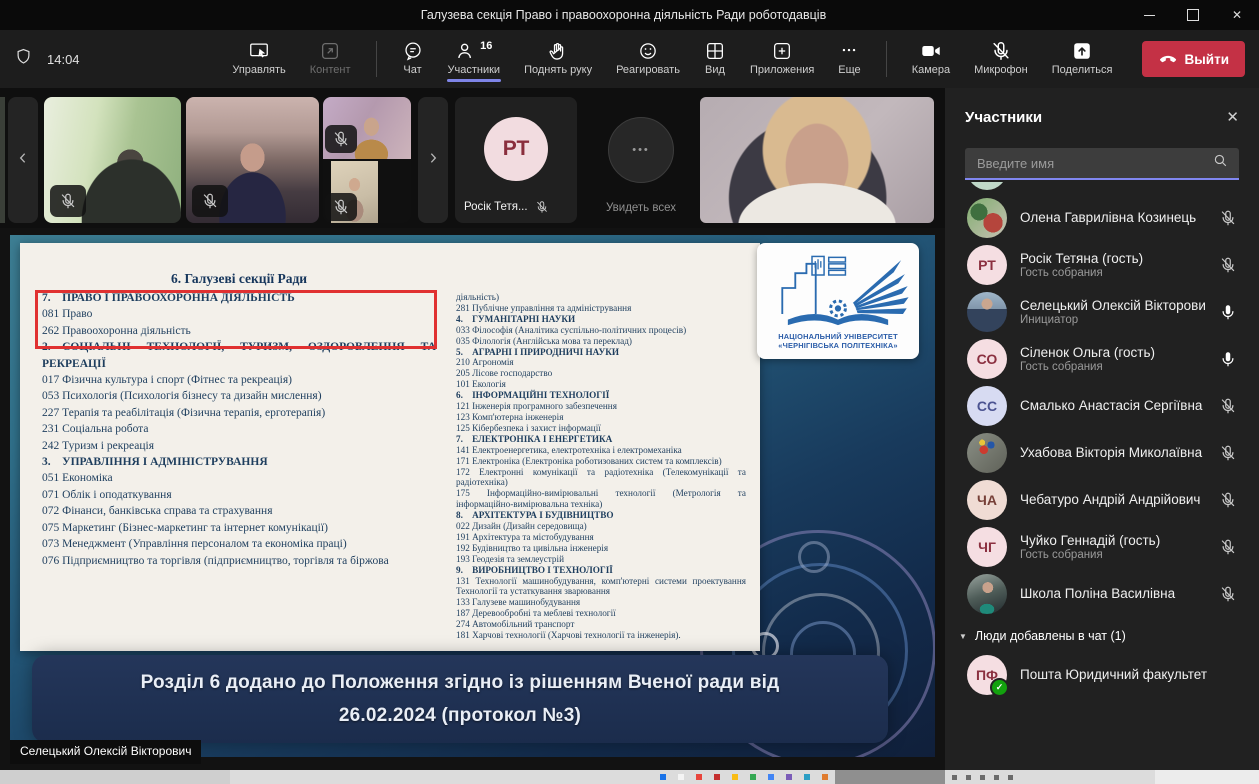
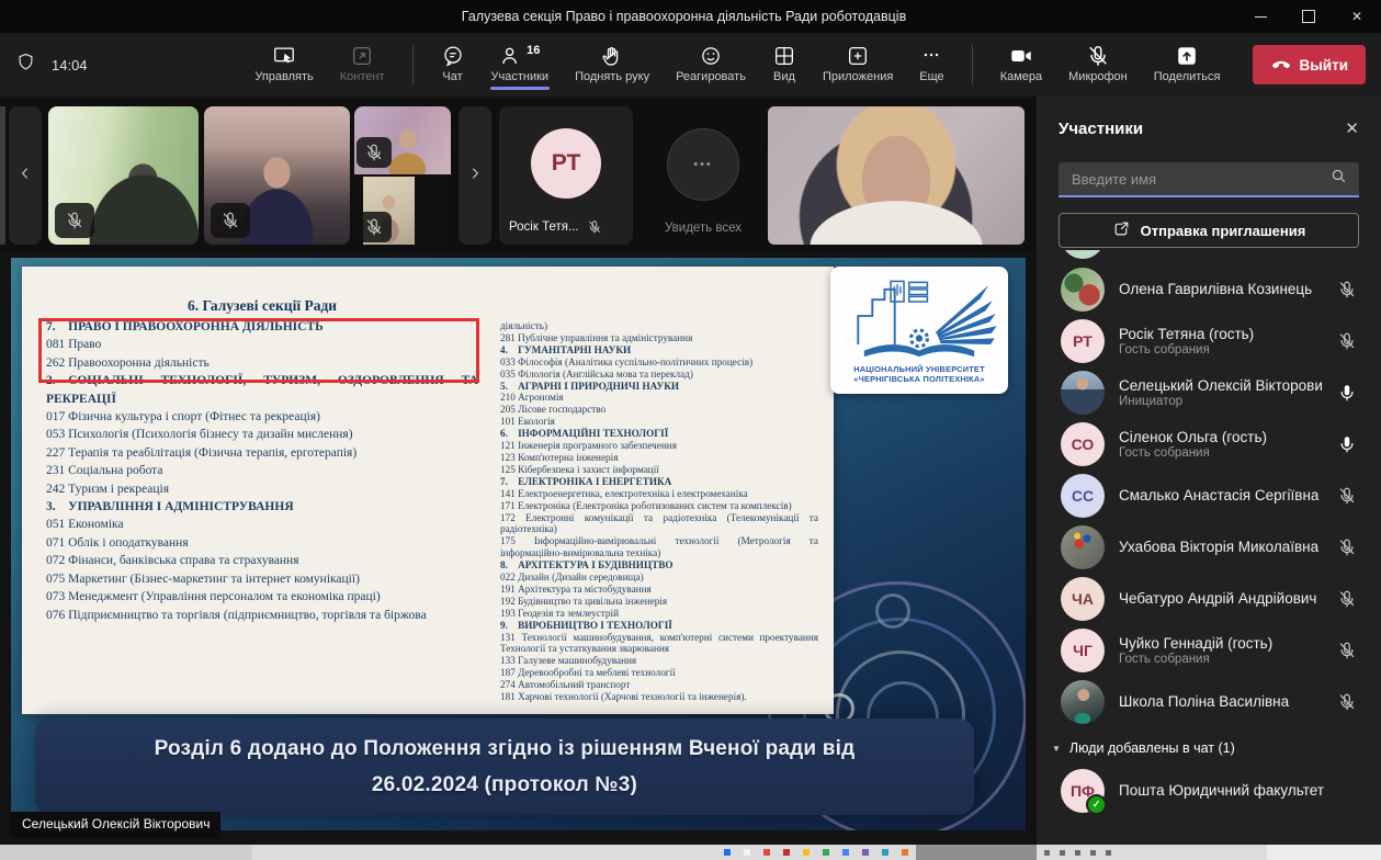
  Галузева секція Право і правоохоронна діяльність Ради роботодавців
  ✕
  14:04
  Управлять
  Контент
  Чат
  16
  Участники
  Поднять руку
  Реагировать
  Вид
  Приложения
  Еще
  Камера
  Микрофон
  Поделиться
  Выйти
  РТ
  Росік Тетя...
  •••
  Увидеть всех
  6. Галузеві секції Ради
  7. ПРАВО І ПРАВООХОРОННА ДІЯЛЬНІСТЬ
  081 Право
  262 Правоохоронна діяльність
  2. СОЦІАЛЬНІ ТЕХНОЛОГІЇ, ТУРИЗМ, ОЗДОРОВЛЕННЯ ТА РЕКРЕАЦІЇ
  017 Фізична культура і спорт (Фітнес та рекреація)
  053 Психологія (Психологія бізнесу та дизайн мислення)
  227 Терапія та реабілітація (Фізична терапія, ерготерапія)
  231 Соціальна робота
  242 Туризм і рекреація
  3. УПРАВЛІННЯ І АДМІНІСТРУВАННЯ
  051 Економіка
  071 Облік і оподаткування
  072 Фінанси, банківська справа та страхування
  075 Маркетинг (Бізнес-маркетинг та інтернет комунікації)
  073 Менеджмент (Управління персоналом та економіка праці)
  076 Підприємництво та торгівля (підприємництво, торгівля та біржова
  діяльність)
  281 Публічне управління та адміністрування
  4. ГУМАНІТАРНІ НАУКИ
  033 Філософія (Аналітика суспільно-політичних процесів)
  035 Філологія (Англійська мова та переклад)
  5. АГРАРНІ І ПРИРОДНИЧІ НАУКИ
  210 Агрономія
  205 Лісове господарство
  101 Екологія
  6. ІНФОРМАЦІЙНІ ТЕХНОЛОГІЇ
  121 Інженерія програмного забезпечення
  123 Комп'ютерна інженерія
  125 Кібербезпека і захист інформації
  7. ЕЛЕКТРОНІКА І ЕНЕРГЕТИКА
  141 Електроенергетика, електротехніка і електромеханіка
  171 Електроніка (Електроніка роботизованих систем та комплексів)
  172 Електронні комунікації та радіотехніка (Телекомунікації та радіотехніка)
  175 Інформаційно-вимірювальні технології (Метрологія та інформаційно-вимірювальна техніка)
  8. АРХІТЕКТУРА І БУДІВНИЦТВО
  022 Дизайн (Дизайн середовища)
  191 Архітектура та містобудування
  192 Будівництво та цивільна інженерія
  193 Геодезія та землеустрій
  9. ВИРОБНИЦТВО І ТЕХНОЛОГІЇ
  131 Технології машинобудування, комп'ютерні системи проектування Технології та устаткування зварювання
  133 Галузеве машинобудування
  187 Деревообробні та меблеві технології
  274 Автомобільний транспорт
  181 Харчові технології (Харчові технології та інженерія).
  НАЦІОНАЛЬНИЙ УНІВЕРСИТЕТ
  «ЧЕРНІГІВСЬКА ПОЛІТЕХНІКА»
  Розділ 6 додано до Положення згідно із рішенням Вченої ради від
  26.02.2024 (протокол №3)
  Селецький Олексій Вікторович
  Участники
  ✕
  Введите имя
+ Отправка приглашения
  Олена Гаврилівна Козинець
  РТ
  Росік Тетяна (гость)
  Гость собрания
  Селецький Олексій Вікторови
  Инициатор
  СО
  Сіленок Ольга (гость)
  Гость собрания
  СС
  Смалько Анастасія Сергіївна
  Ухабова Вікторія Миколаївна
  ЧА
  Чебатуро Андрій Андрійович
  ЧГ
  Чуйко Геннадій (гость)
  Гость собрания
  Школа Поліна Василівна
  ▼
  Люди добавлены в чат (1)
  ПФ
  ✓
  Пошта Юридичний факультет
